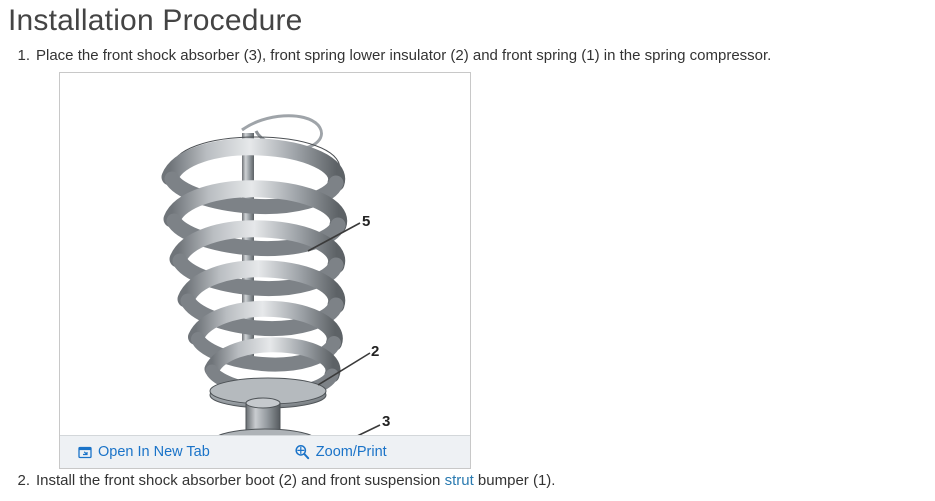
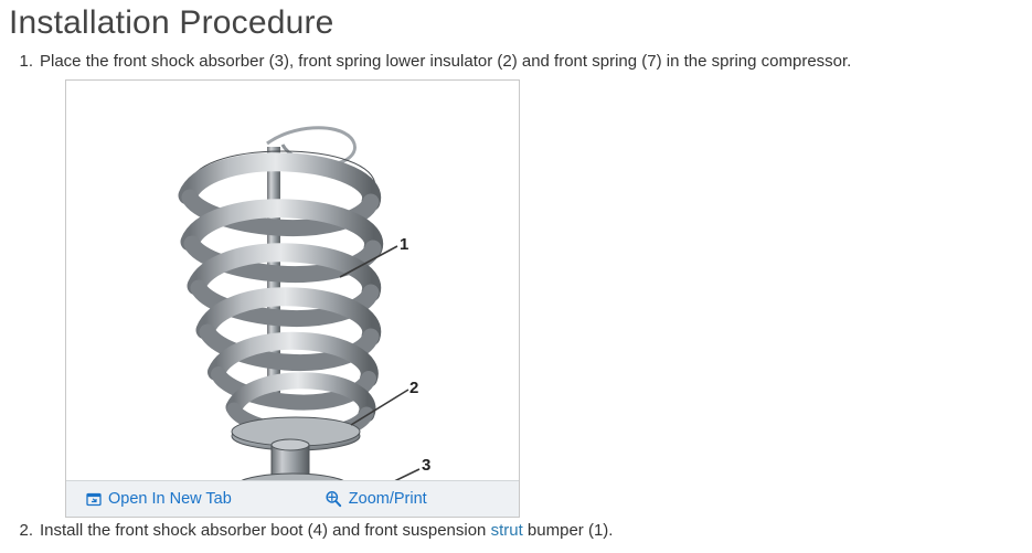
  Installation Procedure
  1.
- Place the front shock absorber (3), front spring lower insulator (2) and front spring (1) in the spring compressor.
+ Place the front shock absorber (3), front spring lower insulator (2) and front spring (7) in the spring compressor.
- 5
+ 1
  2
  3
  Open In New Tab
  Zoom/Print
  2.
- Install the front shock absorber boot (2) and front suspension strut bumper (1).
+ Install the front shock absorber boot (4) and front suspension strut bumper (1).
